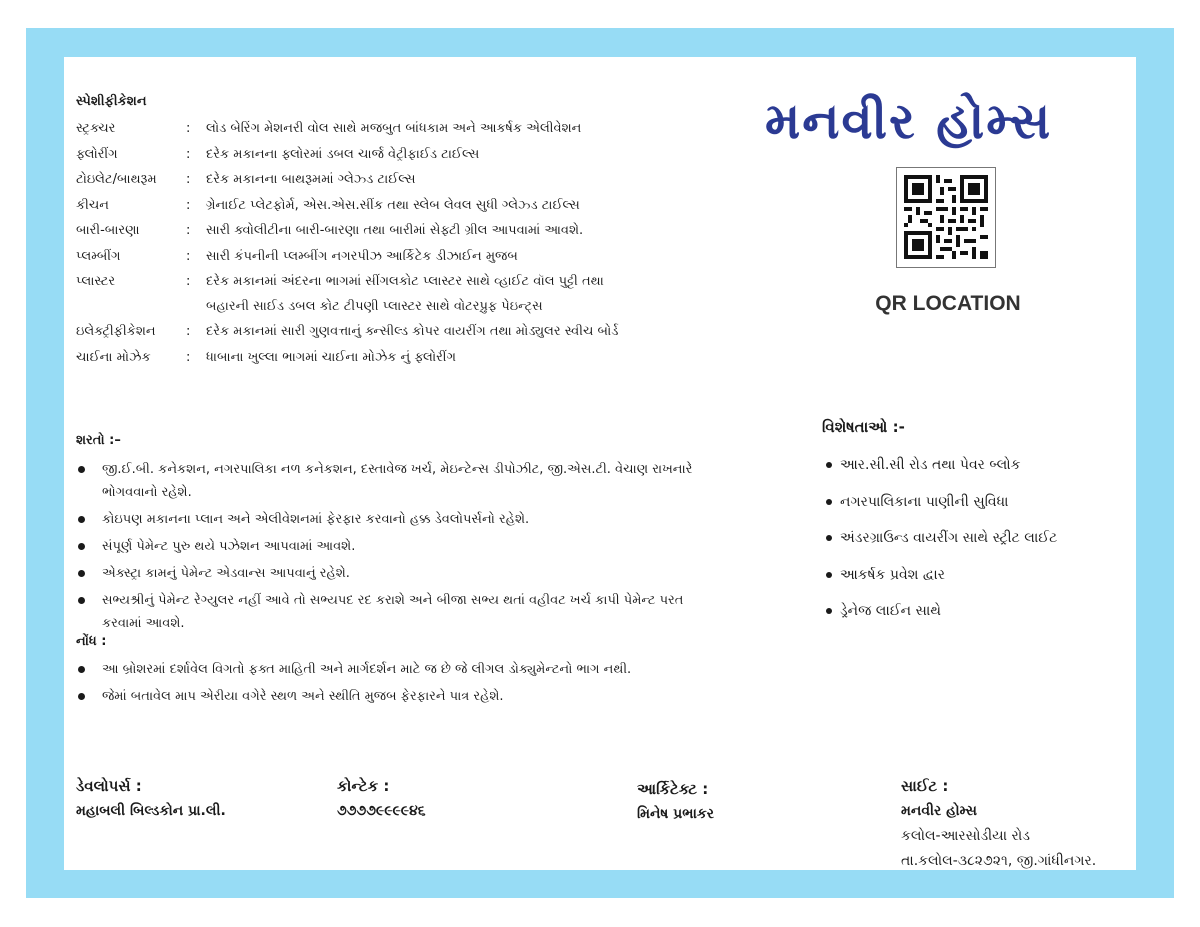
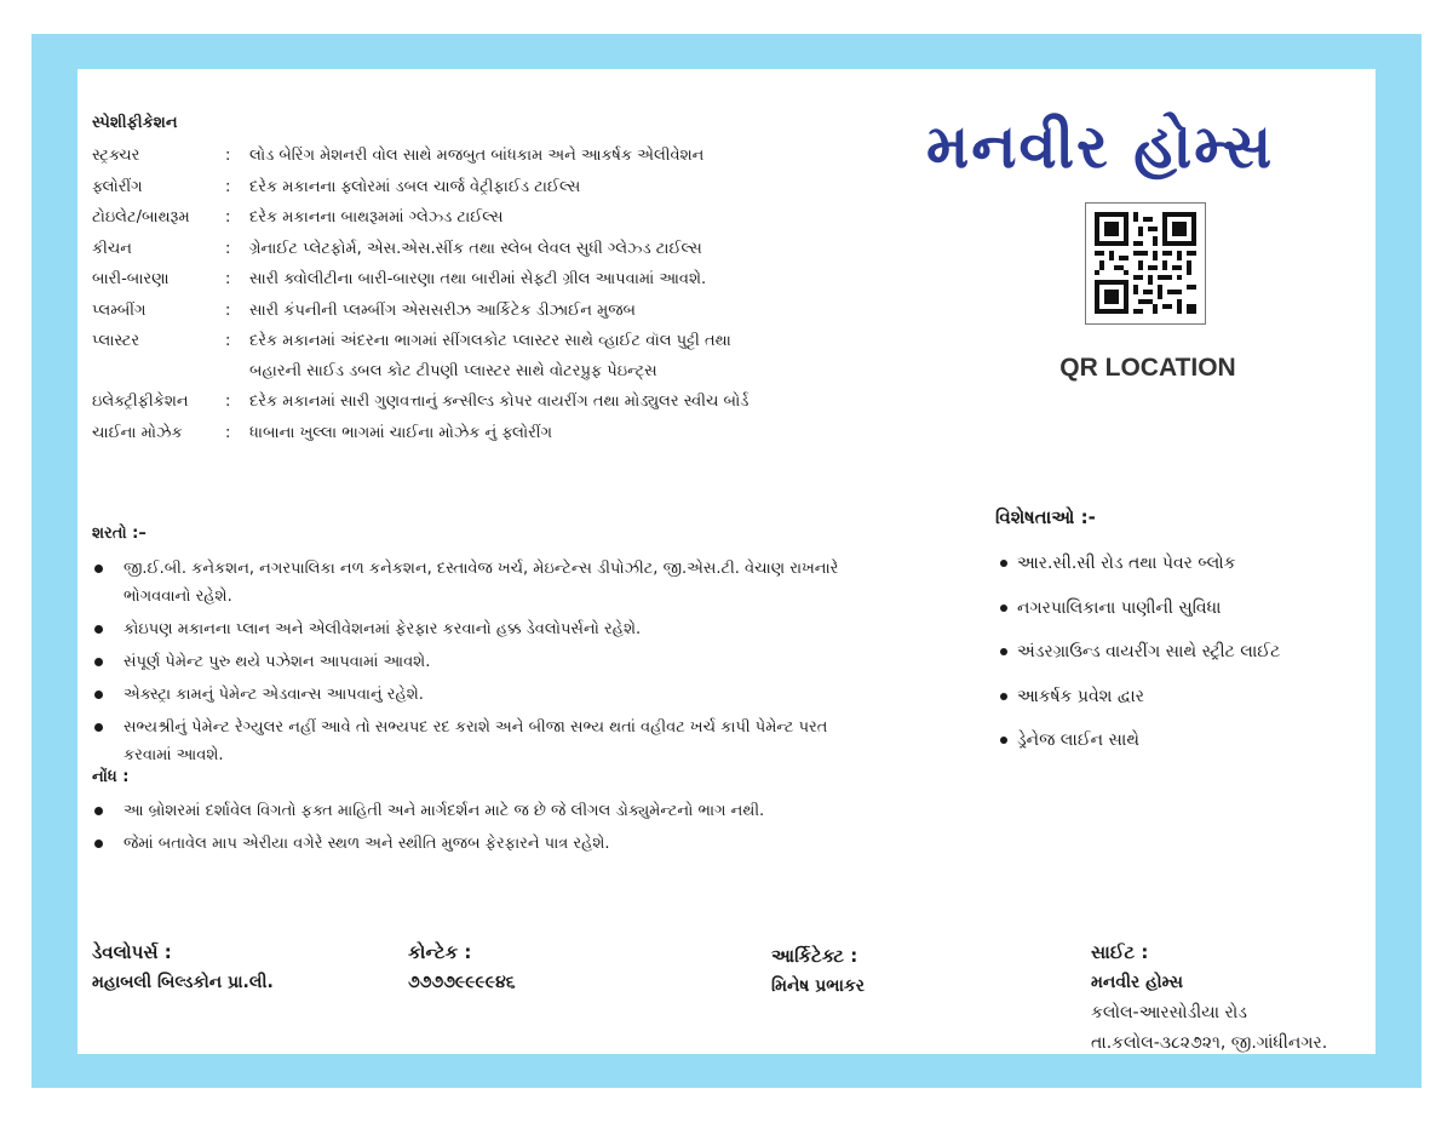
  સ્પેશીફીકેશન
  સ્ટ્રક્ચર
  :
  લોડ બેરિંગ મેશનરી વોલ સાથે મજબુત બાંધકામ અને આકર્ષક એલીવેશન
  ફ્લોરીંગ
  :
  દરેક મકાનના ફ્લોરમાં ડબલ ચાર્જ વેટ્રીફાઈડ ટાઈલ્સ
  ટોઇલેટ/બાથરૂમ
  :
  દરેક મકાનના બાથરૂમમાં ગ્લેઝ્ડ ટાઈલ્સ
  કીચન
  :
  ગ્રેનાઈટ પ્લેટફોર્મ, એસ.એસ.સીંક તથા સ્લેબ લેવલ સુધી ગ્લેઝ્ડ ટાઈલ્સ
  બારી-બારણા
  :
  સારી ક્વોલીટીના બારી-બારણા તથા બારીમાં સેફ્ટી ગ્રીલ આપવામાં આવશે.
  પ્લમ્બીંગ
  :
- સારી કંપનીની પ્લમ્બીંગ નગરપીઝ આર્કિટેક ડીઝાઈન મુજબ
+ સારી કંપનીની પ્લમ્બીંગ એસસરીઝ આર્કિટેક ડીઝાઈન મુજબ
  પ્લાસ્ટર
  :
  દરેક મકાનમાં અંદરના ભાગમાં સીંગલકોટ પ્લાસ્ટર સાથે વ્હાઈટ વૉલ પુટ્ટી તથા
  બહારની સાઈડ ડબલ કોટ ટીપણી પ્લાસ્ટર સાથે વોટરપ્રુફ પેઇન્ટ્સ
  ઇલેક્ટ્રીફીકેશન
  :
  દરેક મકાનમાં સારી ગુણવત્તાનું ક્ન્સીલ્ડ કોપર વાયરીંગ તથા મોડ્યુલર સ્વીચ બોર્ડ
  ચાઈના મોઝેક
  :
  ધાબાના ખુલ્લા ભાગમાં ચાઈના મોઝેક નું ફ્લોરીંગ
  મનવીર હોમ્સ
  QR LOCATION
  શરતો :–
  જી.ઈ.બી. કનેકશન, નગરપાલિકા નળ કનેકશન, દસ્તાવેજ ખર્ચ, મેઇન્ટેન્સ ડીપોઝીટ, જી.એસ.ટી. વેચાણ રાખનારે ભોગવવાનો રહેશે.
  કોઇપણ મકાનના પ્લાન અને એલીવેશનમાં ફેરફાર કરવાનો હક્ક ડેવલોપર્સનો રહેશે.
  સંપૂર્ણ પેમેન્ટ પુરુ થયે પઝેશન આપવામાં આવશે.
  એક્સ્ટ્રા કામનું પેમેન્ટ એડવાન્સ આપવાનું રહેશે.
  સભ્યશ્રીનું પેમેન્ટ રેગ્યુલર નહીં આવે તો સભ્યપદ રદ કરાશે અને બીજા સભ્ય થતાં વહીવટ ખર્ચ કાપી પેમેન્ટ પરત કરવામાં આવશે.
  નોંધ :
  આ બ્રોશરમાં દર્શાવેલ વિગતો ફક્ત માહિતી અને માર્ગદર્શન માટે જ છે જે લીગલ ડોક્યુમેન્ટનો ભાગ નથી.
  જેમાં બતાવેલ માપ એરીયા વગેરે સ્થળ અને સ્થીતિ મુજબ ફેરફારને પાત્ર રહેશે.
  વિશેષતાઓ :-
  આર.સી.સી રોડ તથા પેવર બ્લોક
  નગરપાલિકાના પાણીની સુવિધા
  અંડરગ્રાઉન્ડ વાયરીંગ સાથે સ્ટ્રીટ લાઈટ
  આકર્ષક પ્રવેશ દ્વાર
  ડ્રેનેજ લાઈન સાથે
  ડેવલોપર્સ :
  મહાબલી બિલ્ડકોન પ્રા.લી.
  કોન્ટેક :
  ૭૭૭૭૯૯૯૯૪૬
  આર્કિટેક્ટ :
  મિનેષ પ્રભાકર
  સાઈટ :
  મનવીર હોમ્સ
  કલોલ-આરસોડીયા રોડ
  તા.કલોલ-૩૮૨૭૨૧, જી.ગાંધીનગર.
